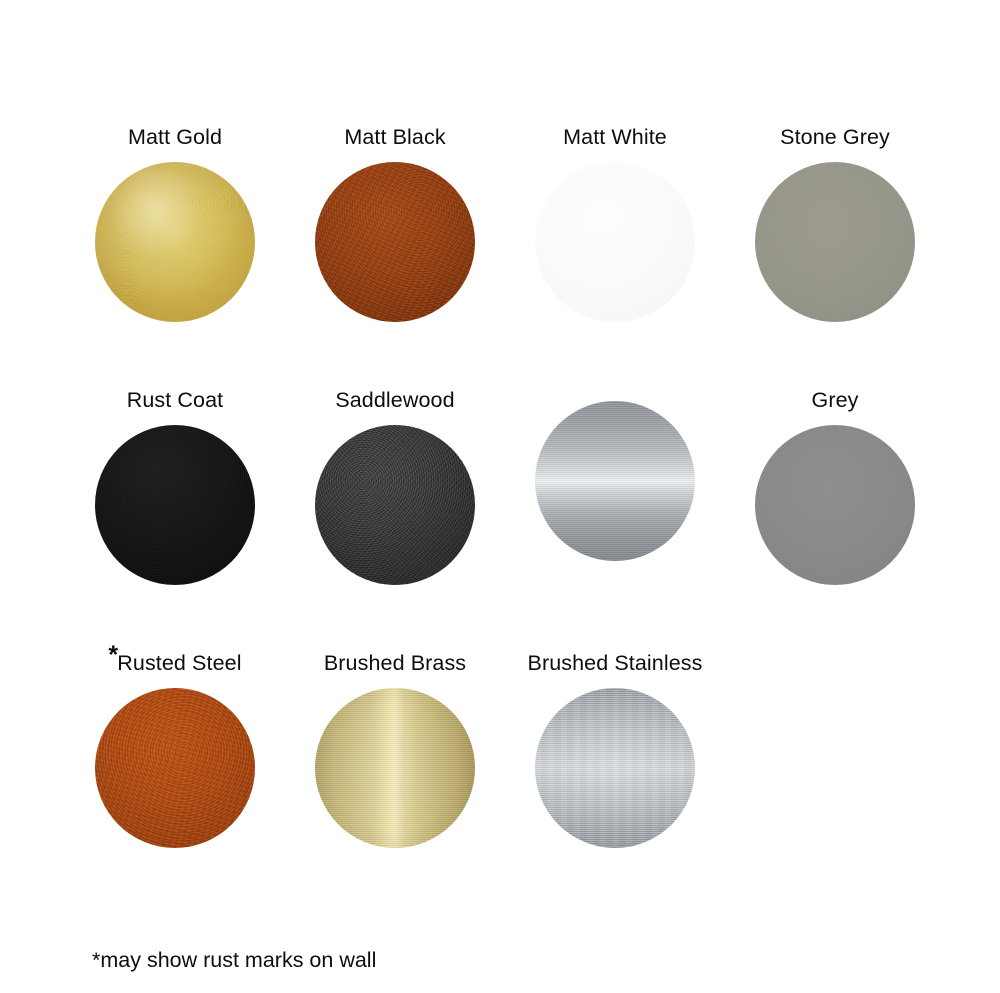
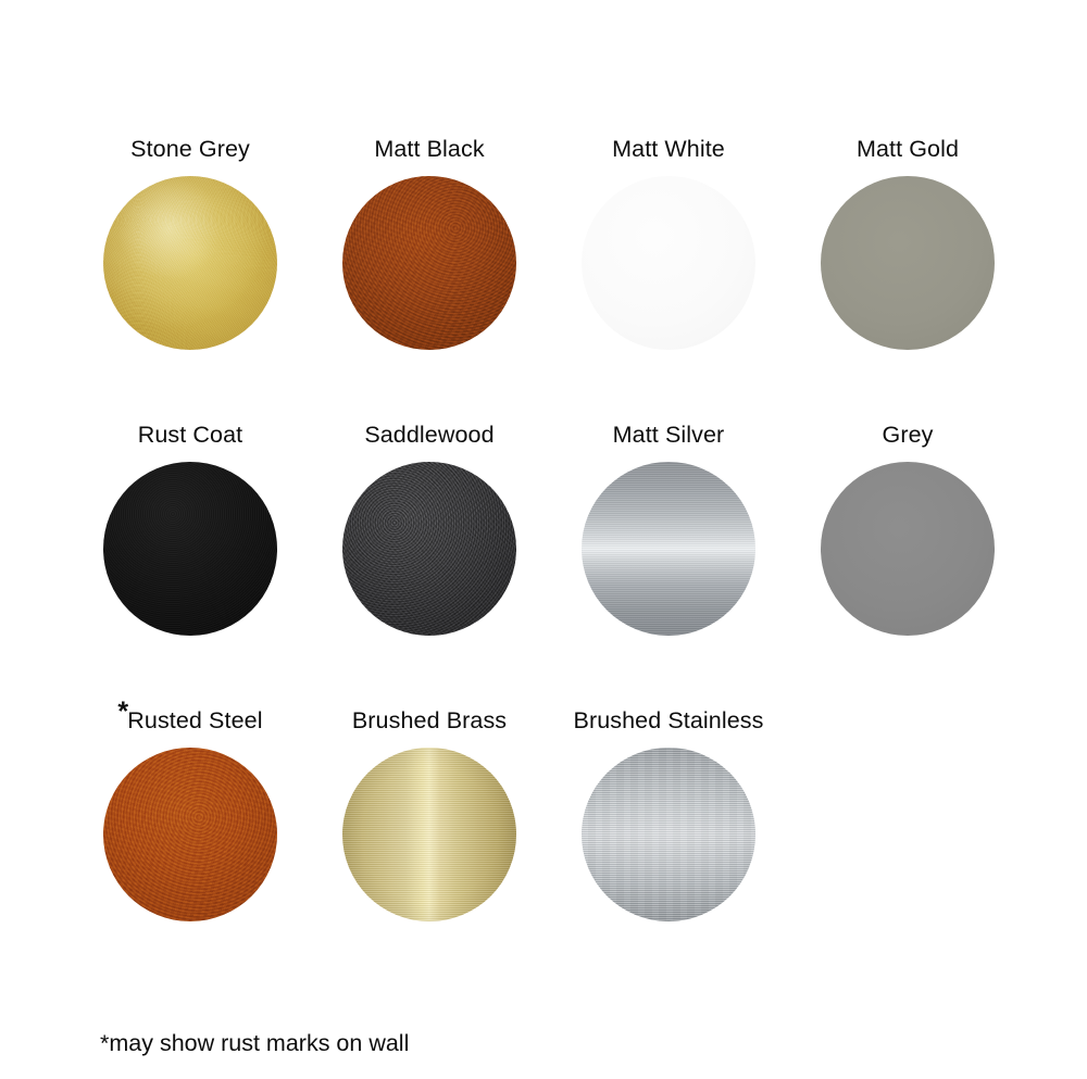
- Matt Gold
+ Stone Grey
  Matt Black
  Matt White
- Stone Grey
+ Matt Gold
  Rust Coat
  Saddlewood
+ Matt Silver
  Grey
  *Rusted Steel
  Brushed Brass
  Brushed Stainless
  *may show rust marks on wall
